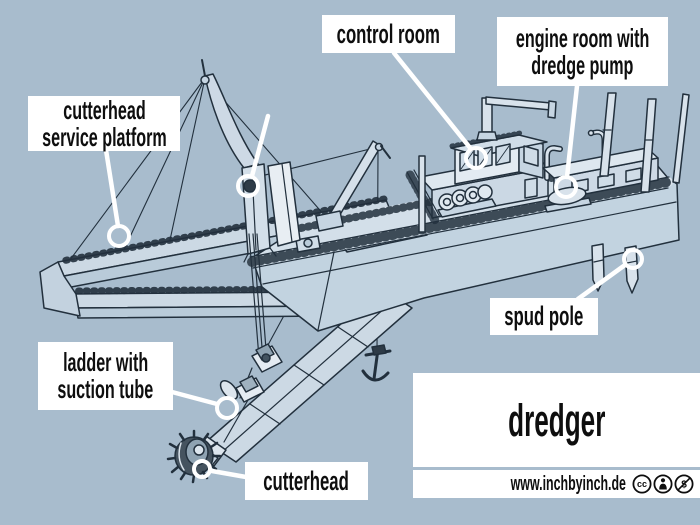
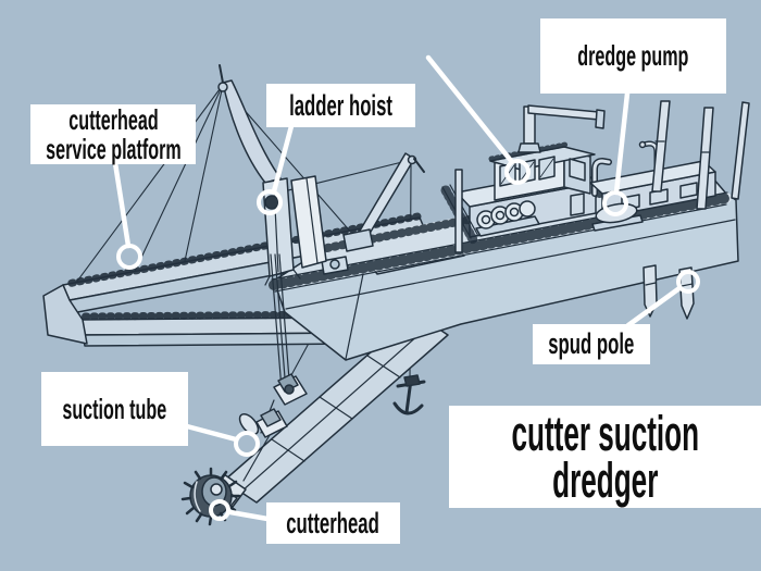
- control room
- engine room with
  dredge pump
+ ladder hoist
  cutterhead
  service platform
  spud pole
- ladder with
  suction tube
  cutterhead
+ cutter suction
  dredger
- www.inchbyinch.de
- cc
